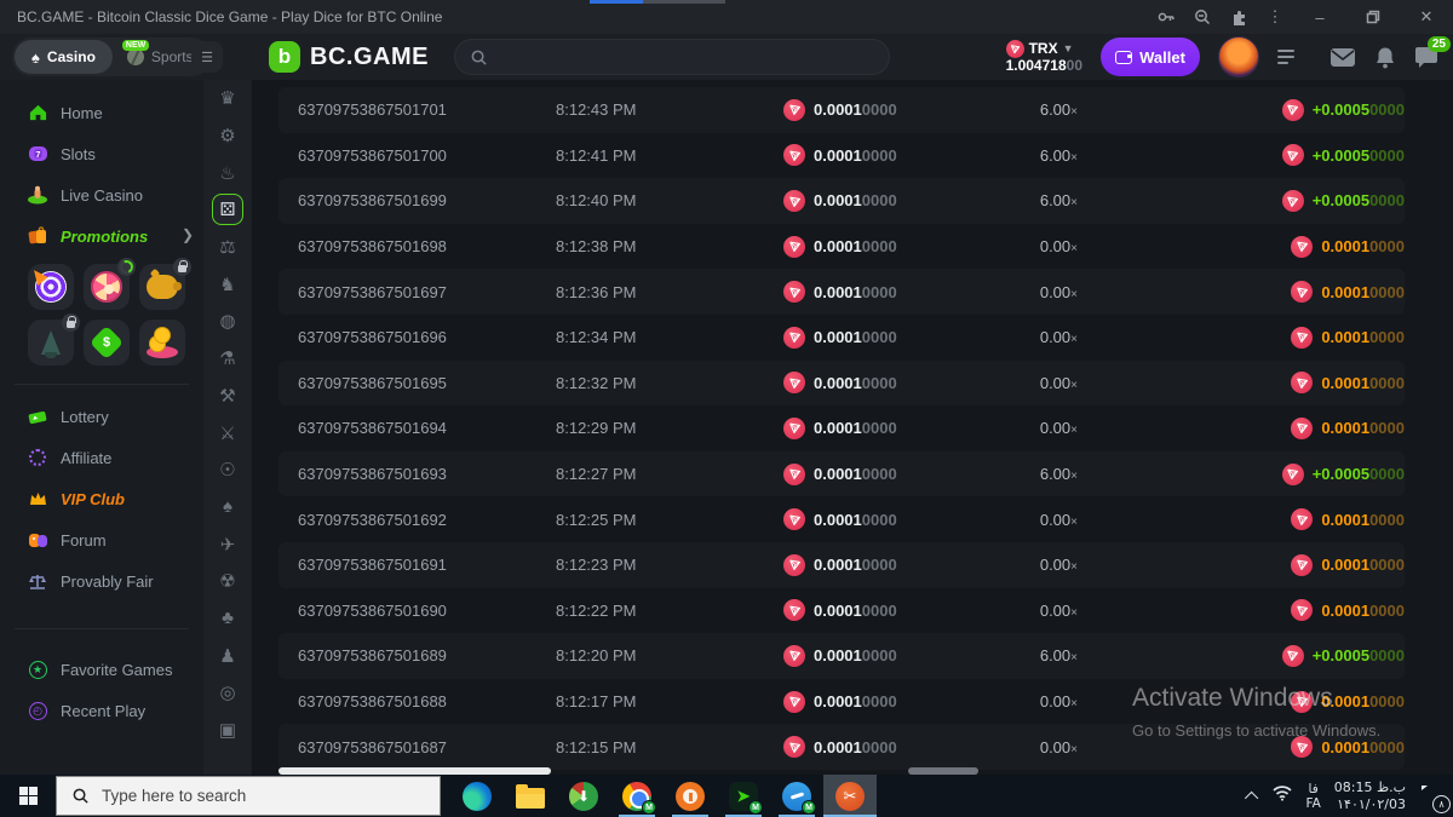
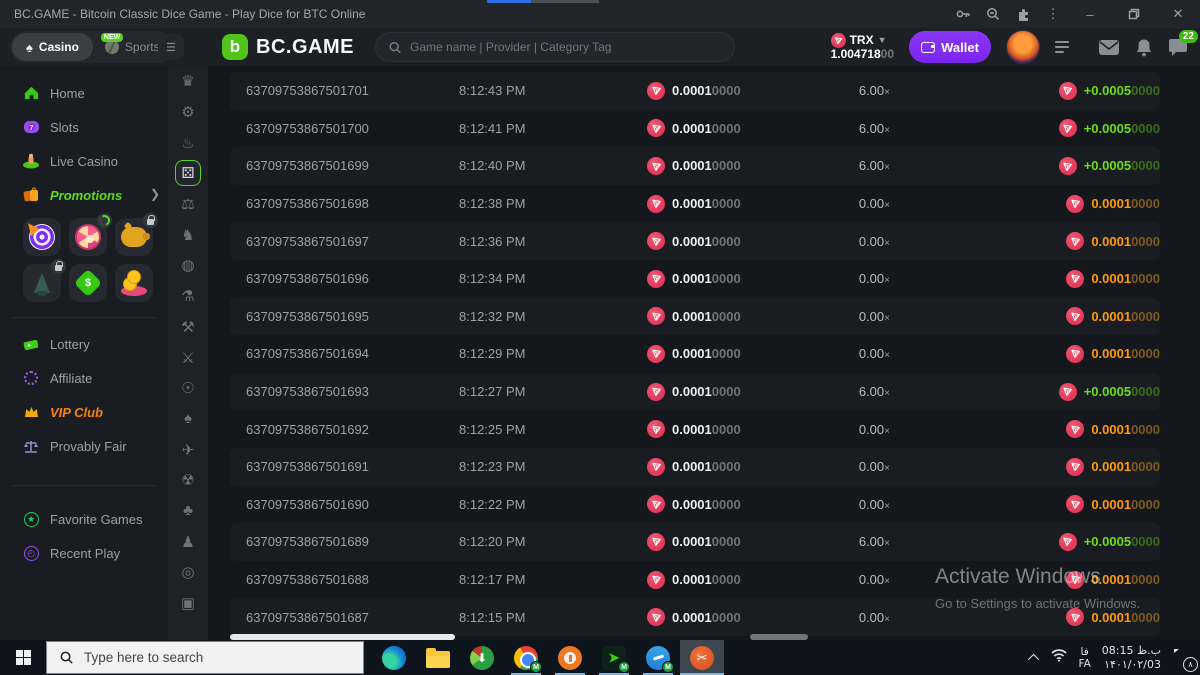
  BC.GAME - Bitcoin Classic Dice Game - Play Dice for BTC Online
  ⋮
  –
  ✕
  ♠
  Casino
  Sports
  ☰
  b
  BC.GAME
+ Game name | Provider | Category Tag
  TRX
  ▼
  1.00471800
  Wallet
- 25
+ 22
  Home
  ❯
  Slots
  Live Casino
  Promotions
  Lottery
  Affiliate
  VIP Club
- Forum
  Provably Fair
  ★
  Favorite Games
  ◴
  Recent Play
  ♛
  ⚙
  ♨
  ⚄
  ⚖
  ♞
  ◍
  ⚗
  ⚒
  ⚔
  ☉
  ♠
  ✈
  ☢
  ♣
  ♟
  ◎
  ▣
  63709753867501701
  8:12:43 PM
  0.00010000
  6.00×
  +0.00050000
  63709753867501700
  8:12:41 PM
  0.00010000
  6.00×
  +0.00050000
  63709753867501699
  8:12:40 PM
  0.00010000
  6.00×
  +0.00050000
  63709753867501698
  8:12:38 PM
  0.00010000
  0.00×
  0.00010000
  63709753867501697
  8:12:36 PM
  0.00010000
  0.00×
  0.00010000
  63709753867501696
  8:12:34 PM
  0.00010000
  0.00×
  0.00010000
  63709753867501695
  8:12:32 PM
  0.00010000
  0.00×
  0.00010000
  63709753867501694
  8:12:29 PM
  0.00010000
  0.00×
  0.00010000
  63709753867501693
  8:12:27 PM
  0.00010000
  6.00×
  +0.00050000
  63709753867501692
  8:12:25 PM
  0.00010000
  0.00×
  0.00010000
  63709753867501691
  8:12:23 PM
  0.00010000
  0.00×
  0.00010000
  63709753867501690
  8:12:22 PM
  0.00010000
  0.00×
  0.00010000
  63709753867501689
  8:12:20 PM
  0.00010000
  6.00×
  +0.00050000
  63709753867501688
  8:12:17 PM
  0.00010000
  0.00×
  0.00010000
  63709753867501687
  8:12:15 PM
  0.00010000
  0.00×
  0.00010000
  Activate Windows
  Go to Settings to activate Windows.
  Type here to search
  ⬇
  ➤
  ✂
  فا
  FA
  ب.ظ 08:15
  ۱۴۰۱/۰۲/03
  ۸
